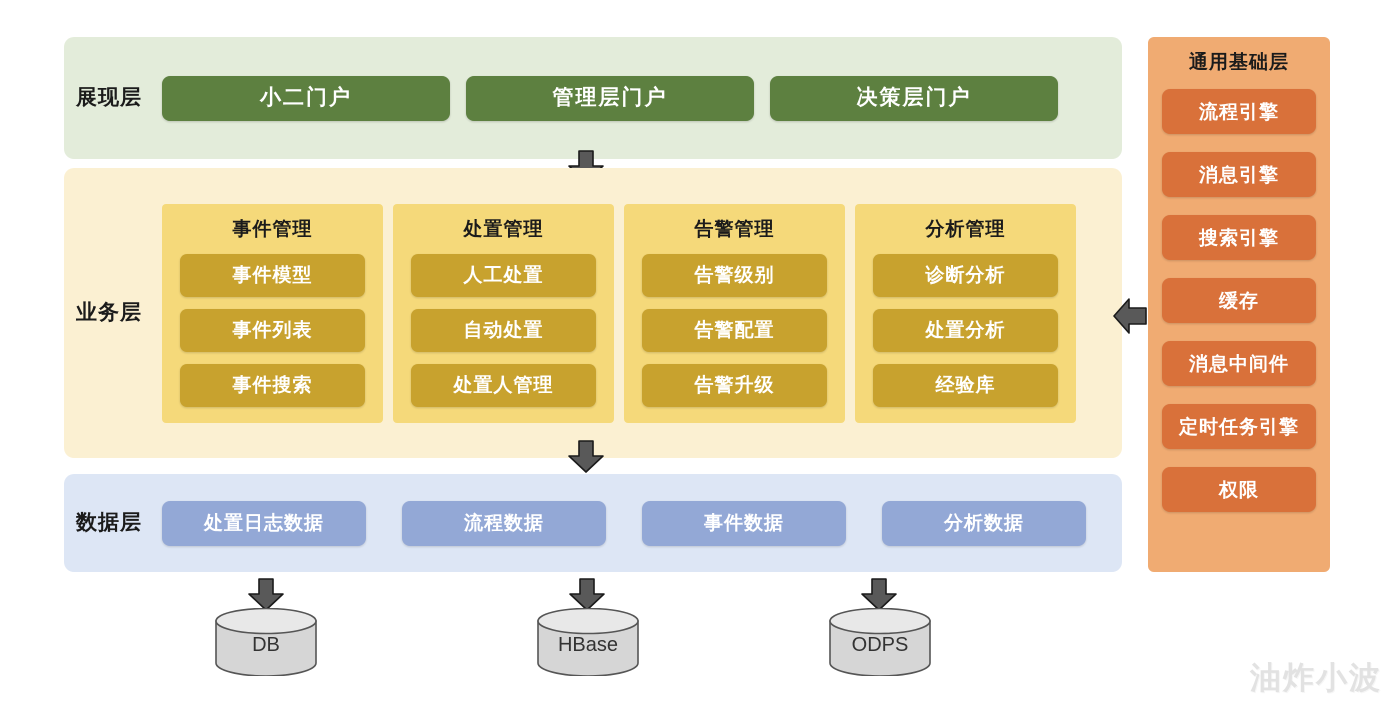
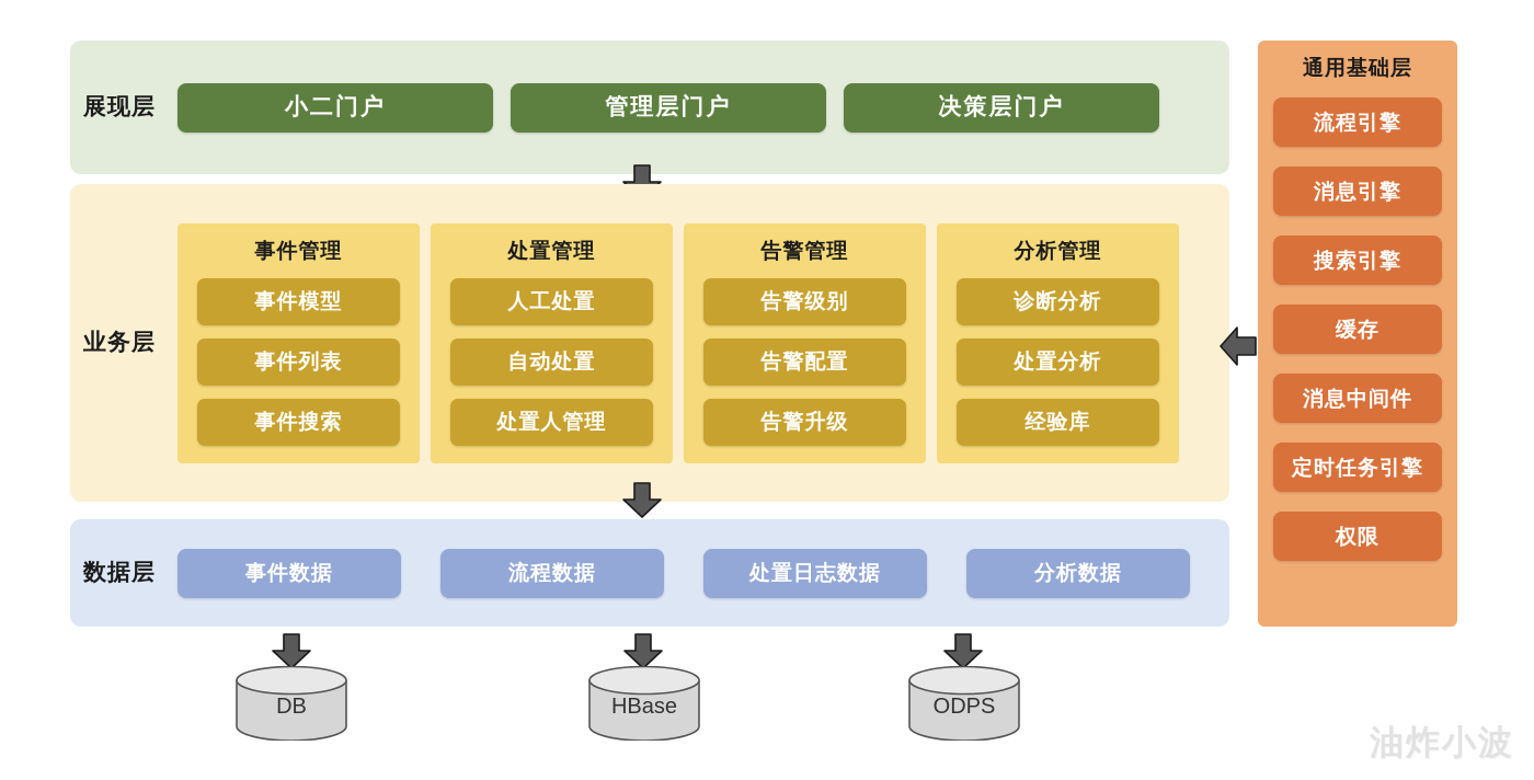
  展现层
  小二门户
  管理层门户
  决策层门户
  业务层
  事件管理
  事件模型
  事件列表
  事件搜索
  处置管理
  人工处置
  自动处置
  处置人管理
  告警管理
  告警级别
  告警配置
  告警升级
  分析管理
  诊断分析
  处置分析
  经验库
  数据层
- 处置日志数据
+ 事件数据
  流程数据
- 事件数据
+ 处置日志数据
  分析数据
  通用基础层
  流程引擎
  消息引擎
  搜索引擎
  缓存
  消息中间件
  定时任务引擎
  权限
  DB
  HBase
  ODPS
  油炸小波
